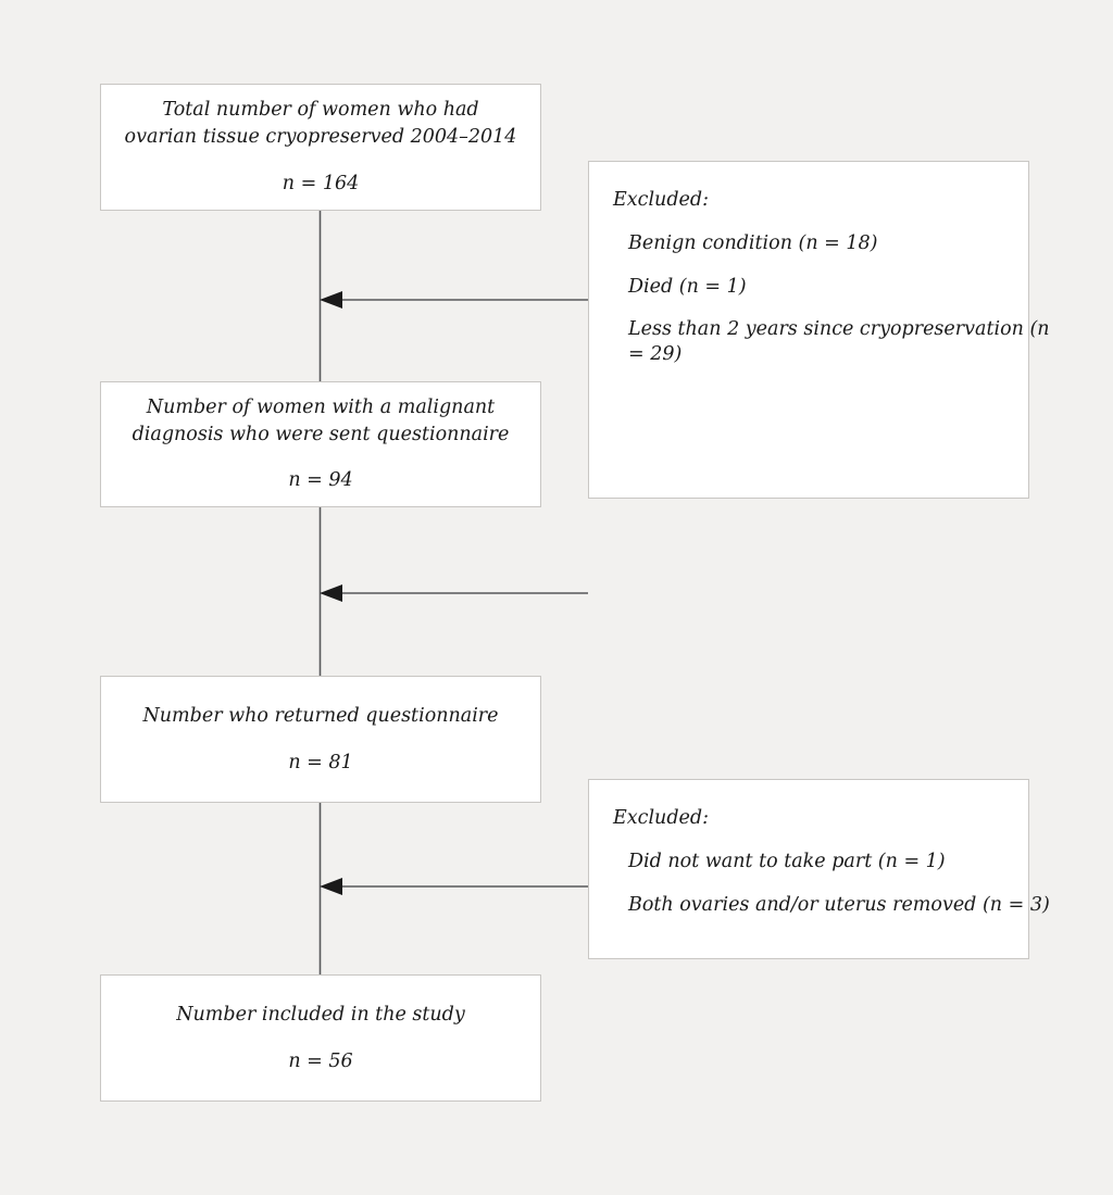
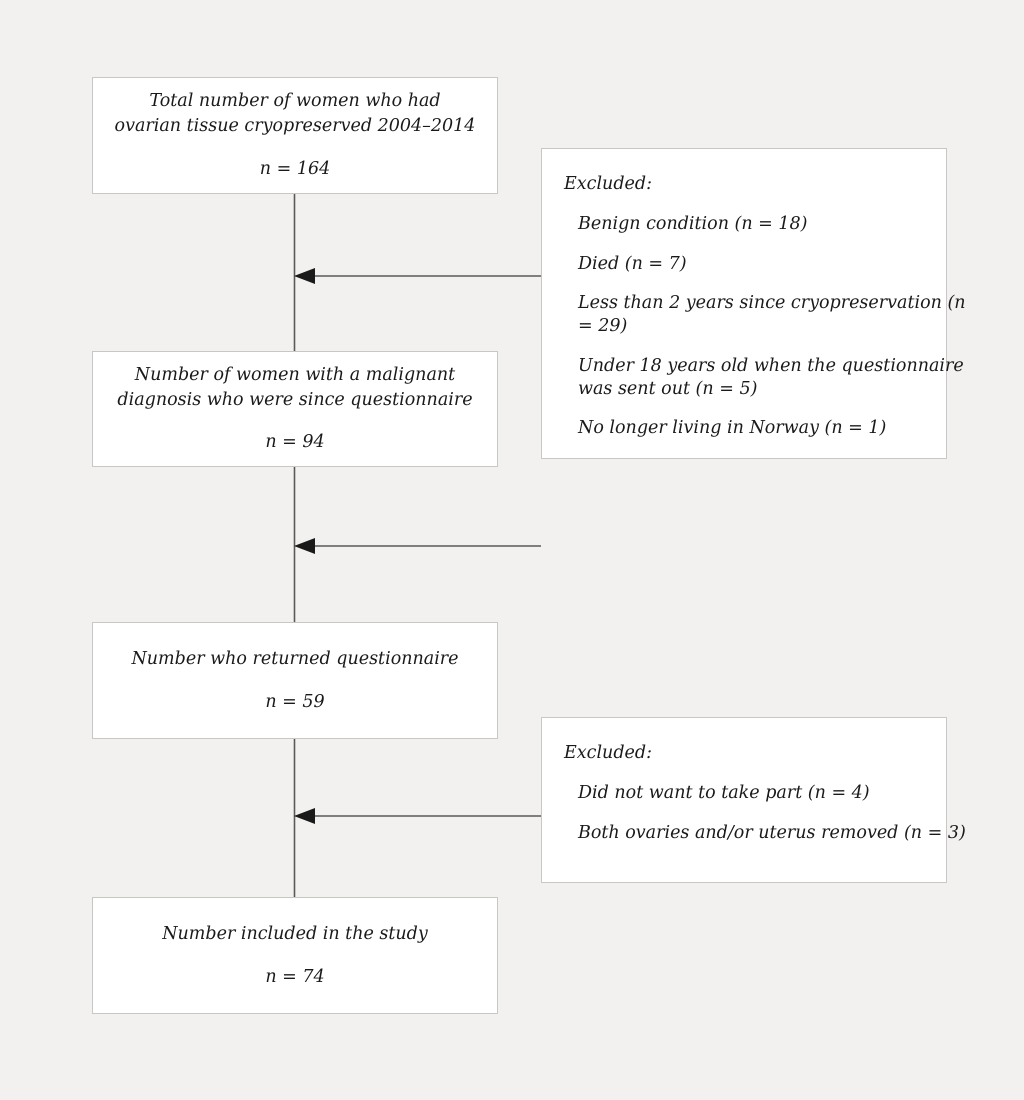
  Total number of women who had
  ovarian tissue cryopreserved 2004–2014
  n = 164
  Number of women with a malignant
- diagnosis who were sent questionnaire
+ diagnosis who were since questionnaire
  n = 94
  Number who returned questionnaire
- n = 81
+ n = 59
  Number included in the study
- n = 56
+ n = 74
  Excluded:
  Benign condition (n = 18)
- Died (n = 1)
+ Died (n = 7)
  Less than 2 years since cryopreservation (n = 29)
+ Under 18 years old when the questionnaire was sent out (n = 5)
+ No longer living in Norway (n = 1)
  Excluded:
- Did not want to take part (n = 1)
+ Did not want to take part (n = 4)
  Both ovaries and/or uterus removed (n = 3)
